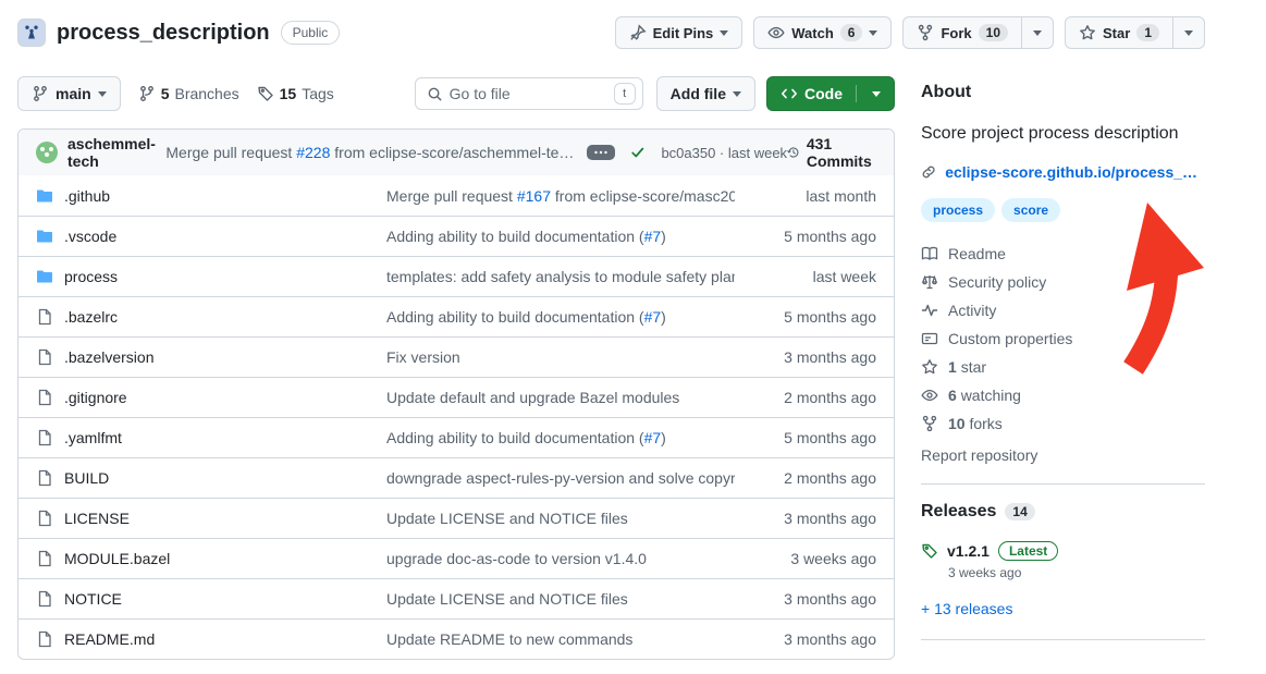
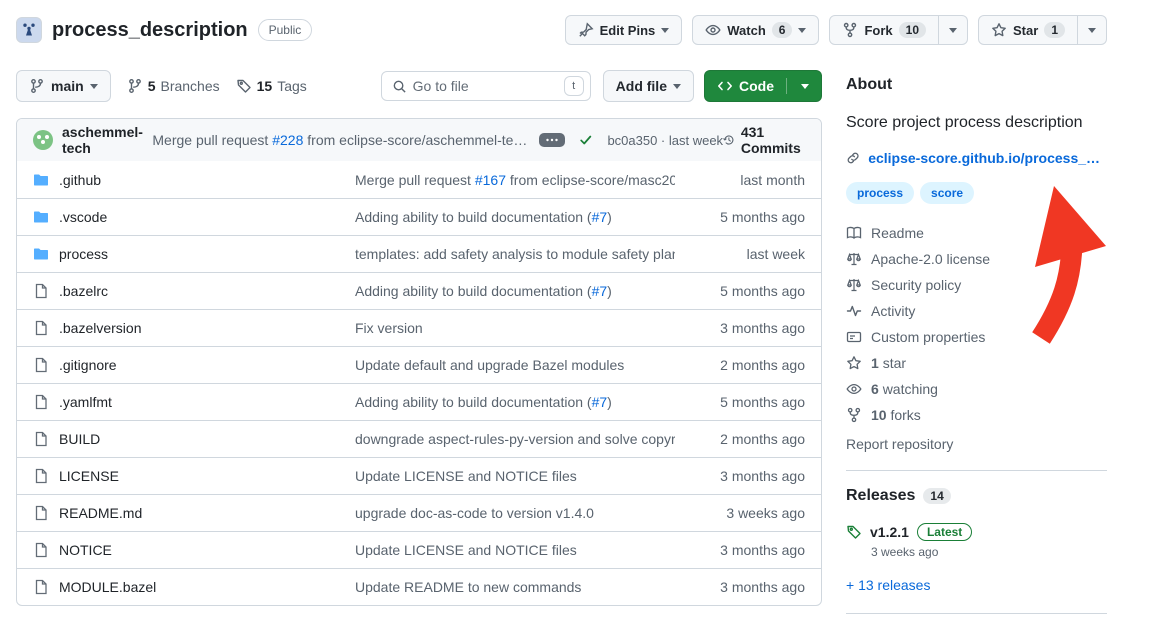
  process_description
  Public
  Edit Pins
  Watch
  6
  Fork
  10
  Star
  1
  main
  5
  Branches
  15
  Tags
  Go to file
  t
  Add file
  Code
  aschemmel-tech
  Merge pull request #228 from eclipse-score/aschemmel-te…
  bc0a350 · last week
  431 Commits
  .github
  Merge pull request #167 from eclipse-score/masc20
  last month
  .vscode
  Adding ability to build documentation (#7)
  5 months ago
  process
  templates: add safety analysis to module safety pla
  last week
  .bazelrc
  Adding ability to build documentation (#7)
  5 months ago
  .bazelversion
  Fix version
  3 months ago
  .gitignore
  Update default and upgrade Bazel modules
  2 months ago
  .yamlfmt
  Adding ability to build documentation (#7)
  5 months ago
  BUILD
  downgrade aspect-rules-py-version and solve copyr
  2 months ago
  LICENSE
  Update LICENSE and NOTICE files
  3 months ago
- MODULE.bazel
+ README.md
  upgrade doc-as-code to version v1.4.0
  3 weeks ago
  NOTICE
  Update LICENSE and NOTICE files
  3 months ago
- README.md
+ MODULE.bazel
  Update README to new commands
  3 months ago
  About
  Score project process description
  eclipse-score.github.io/process_des
  process
  score
  Readme
+ Apache-2.0 license
  Security policy
  Activity
  Custom properties
  1 star
  6 watching
  10 forks
  Report repository
  Releases
  14
  v1.2.1
  Latest
  3 weeks ago
  + 13 releases
